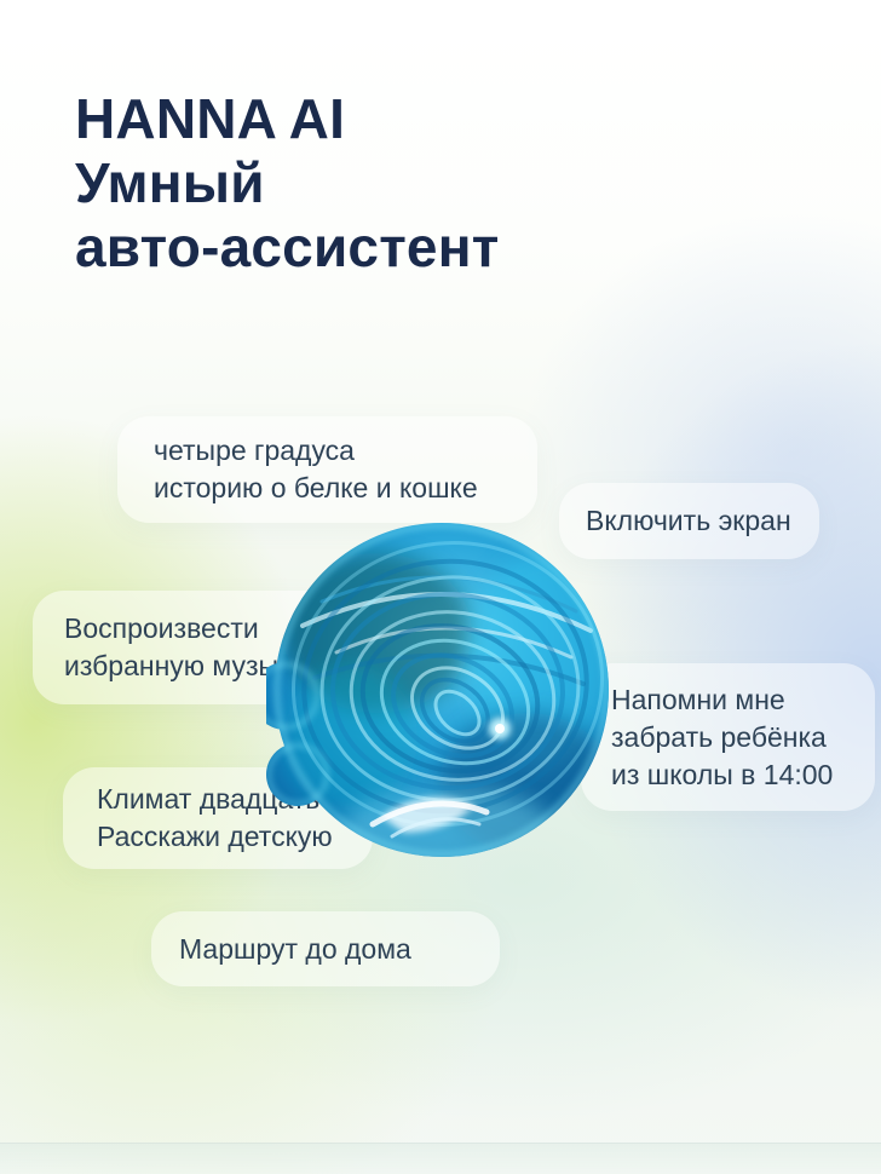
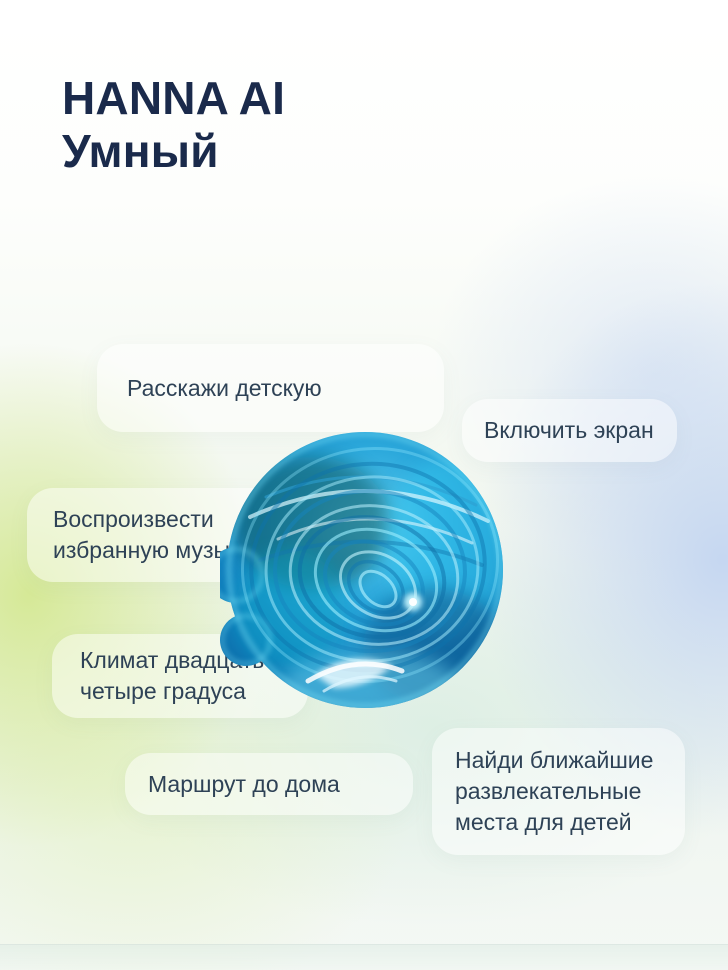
  HANNA AI
  Умный
- авто-ассистент
- четыре градуса
+ Расскажи детскую
- историю о белке и кошке
  Включить экран
  Воспроизвести
  избранную музы
- Напомни мне
- забрать ребёнка
- из школы в 14:00
  Климат двадц
- Расскажи детскую
+ четыре градуса
  Маршрут до дома
+ Найди ближайшие
+ развлекательные
+ места для детей
